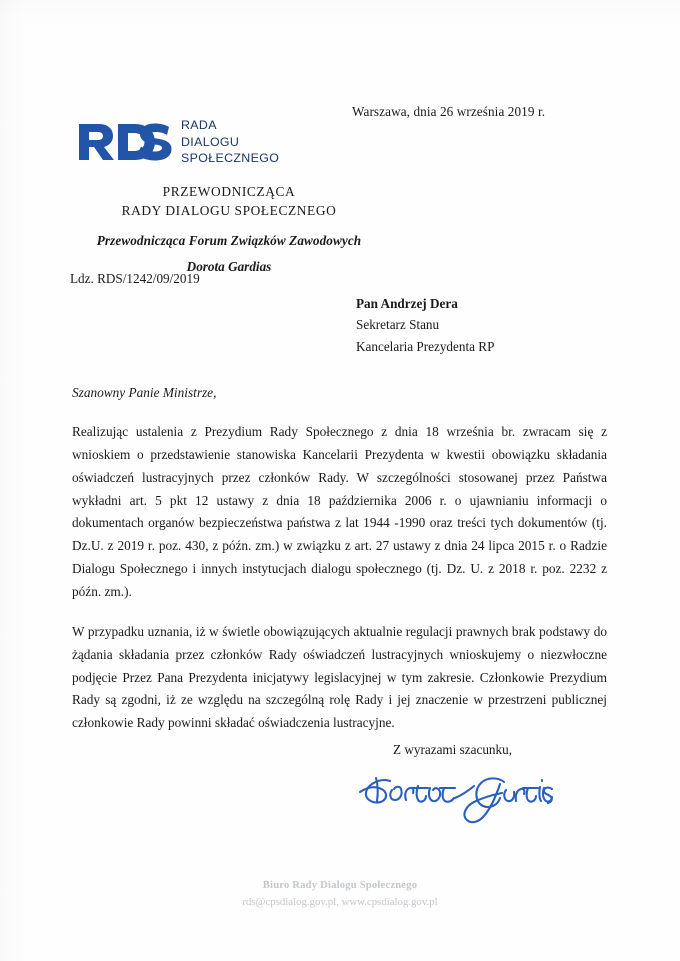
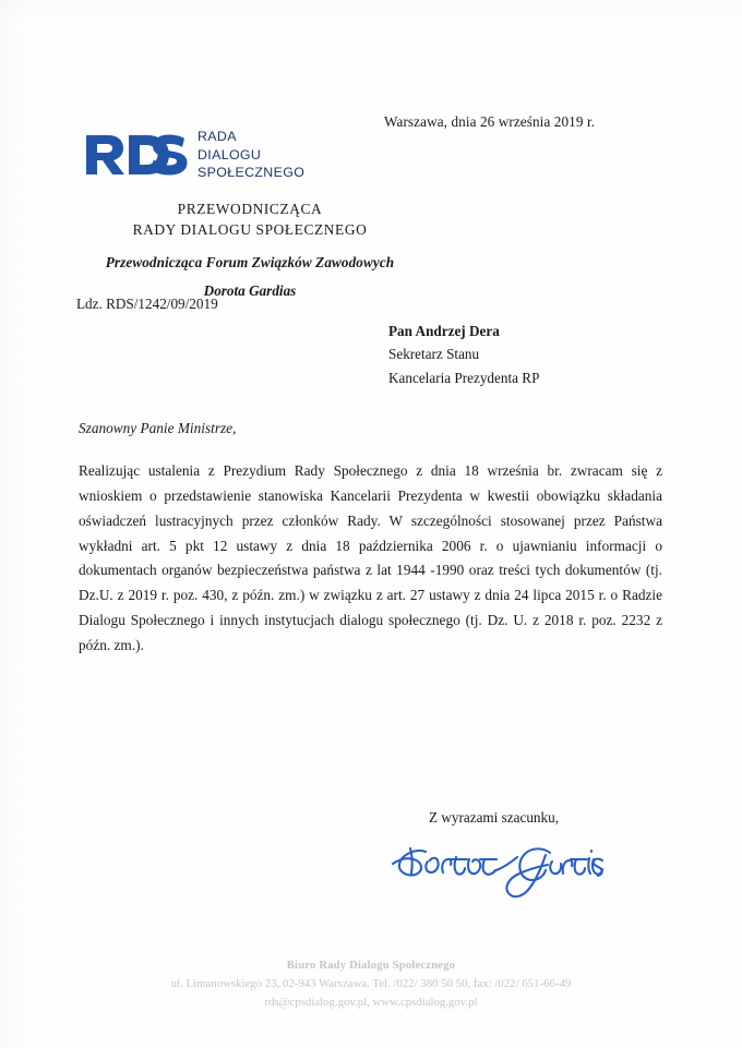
  Warszawa, dnia 26 września 2019 r.
  RADA
  DIALOGU
  SPOŁECZNEGO
  PRZEWODNICZĄCA
  RADY DIALOGU SPOŁECZNEGO
  Przewodnicząca Forum Związków Zawodowych
  Dorota Gardias
  Ldz. RDS/1242/09/2019
  Pan Andrzej Dera
  Sekretarz Stanu
  Kancelaria Prezydenta RP
  Szanowny Panie Ministrze,
  Realizując ustalenia z Prezydium Rady Społecznego z dnia 18 września br. zwracam się z wnioskiem o przedstawienie stanowiska Kancelarii Prezydenta w kwestii obowiązku składania oświadczeń lustracyjnych przez członków Rady. W szczególności stosowanej przez Państwa wykładni art. 5 pkt 12 ustawy z dnia 18 października 2006 r. o ujawnianiu informacji o dokumentach organów bezpieczeństwa państwa z lat 1944 -1990 oraz treści tych dokumentów (tj. Dz.U. z 2019 r. poz. 430, z późn. zm.) w związku z art. 27 ustawy z dnia 24 lipca 2015 r. o Radzie Dialogu Społecznego i innych instytucjach dialogu społecznego (tj. Dz. U. z 2018 r. poz. 2232 z późn. zm.).
- W przypadku uznania, iż w świetle obowiązujących aktualnie regulacji prawnych brak podstawy do żądania składania przez członków Rady oświadczeń lustracyjnych wnioskujemy o niezwłoczne podjęcie Przez Pana Prezydenta inicjatywy legislacyjnej w tym zakresie. Członkowie Prezydium Rady są zgodni, iż ze względu na szczególną rolę Rady i jej znaczenie w przestrzeni publicznej członkowie Rady powinni składać oświadczenia lustracyjne.
  Z wyrazami szacunku,
  Biuro Rady Dialogu Społecznego
+ ul. Limanowskiego 23, 02-943 Warszawa. Tel. /022/ 380 50 50, fax: /022/ 651-66-49
  rds@cpsdialog.gov.pl, www.cpsdialog.gov.pl
